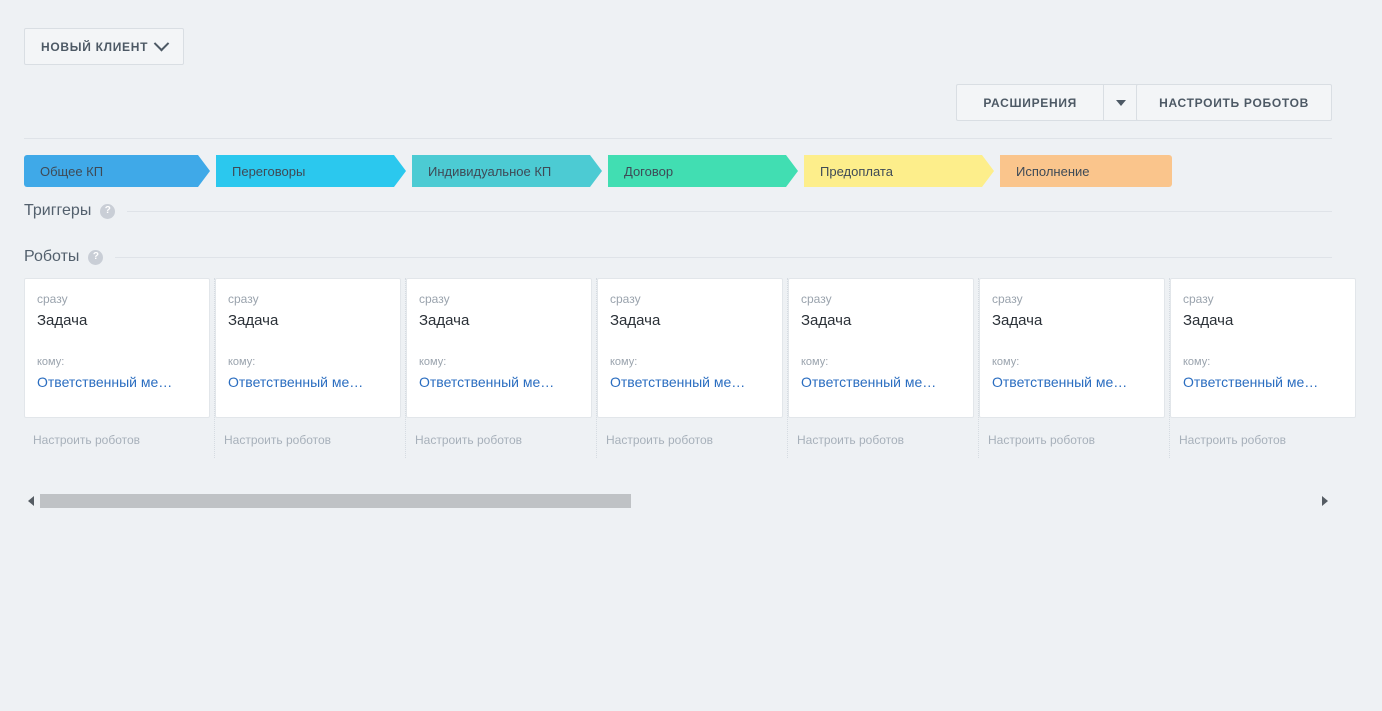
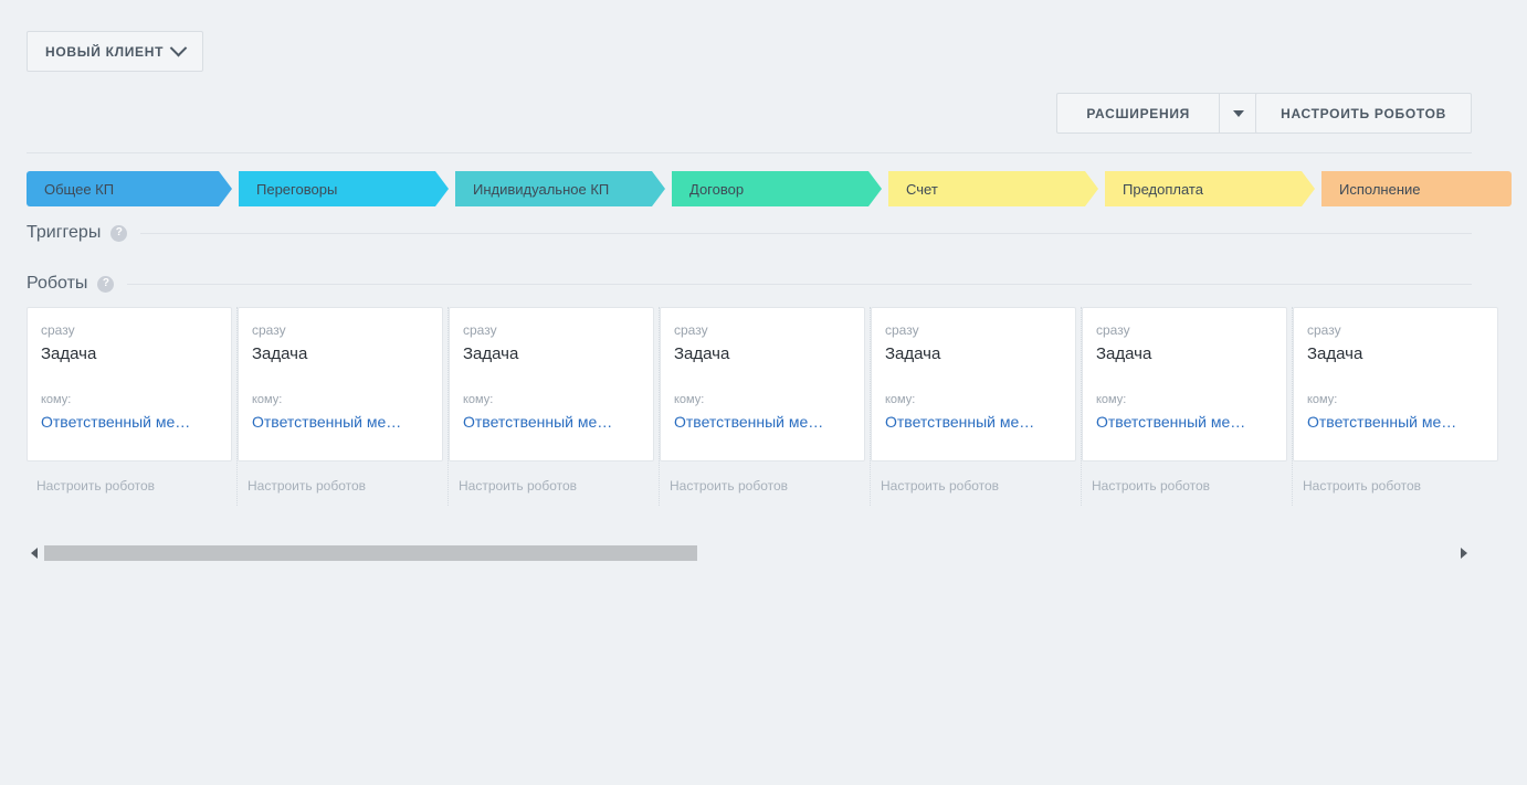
  НОВЫЙ КЛИЕНТ
  РАСШИРЕНИЯ
  НАСТРОИТЬ РОБОТОВ
  Общее КП
  Переговоры
  Индивидуальное КП
  Договор
+ Счет
  Предоплата
  Исполнение
  Триггеры
  ?
  Роботы
  ?
  сразу
  Задача
  кому:
  Ответственный ме…
  Настроить роботов
  сразу
  Задача
  кому:
  Ответственный ме…
  Настроить роботов
  сразу
  Задача
  кому:
  Ответственный ме…
  Настроить роботов
  сразу
  Задача
  кому:
  Ответственный ме…
  Настроить роботов
  сразу
  Задача
  кому:
  Ответственный ме…
  Настроить роботов
  сразу
  Задача
  кому:
  Ответственный ме…
  Настроить роботов
  сразу
  Задача
  кому:
  Ответственный ме…
  Настроить роботов
